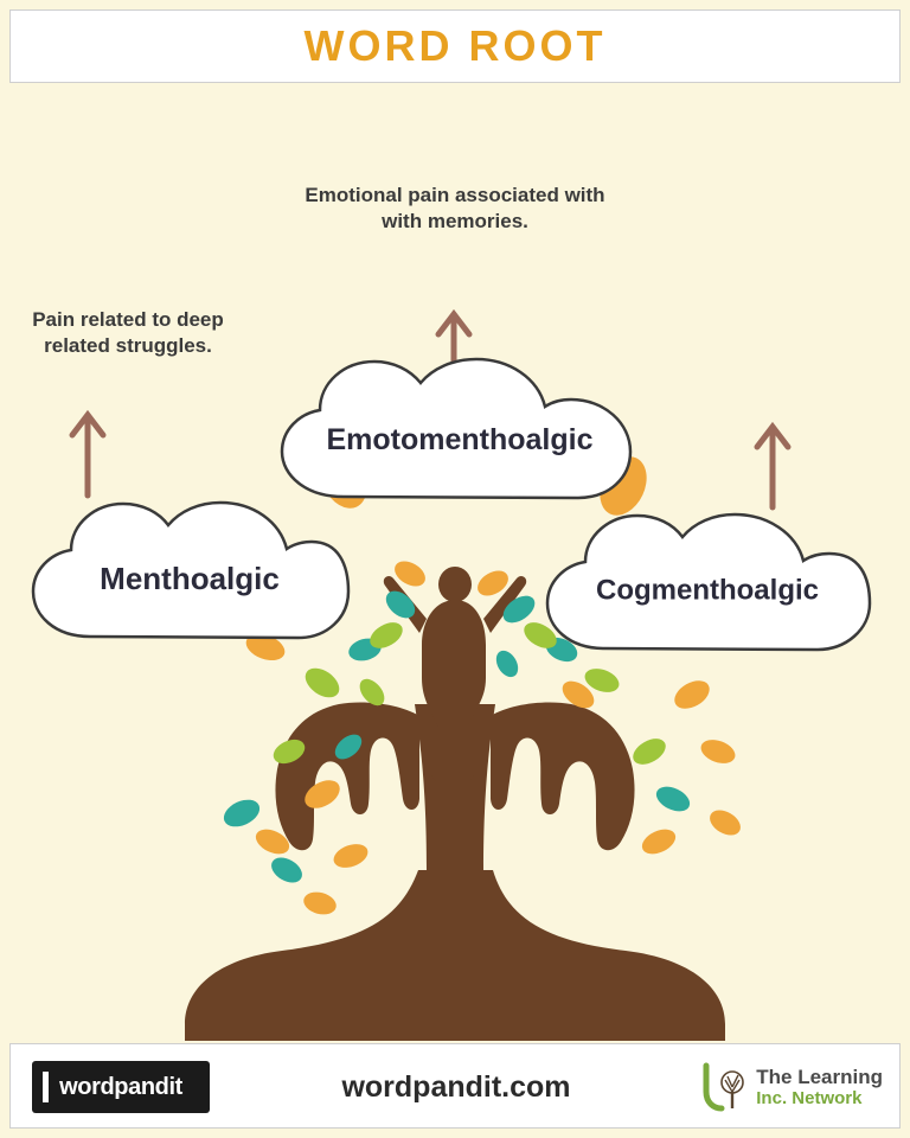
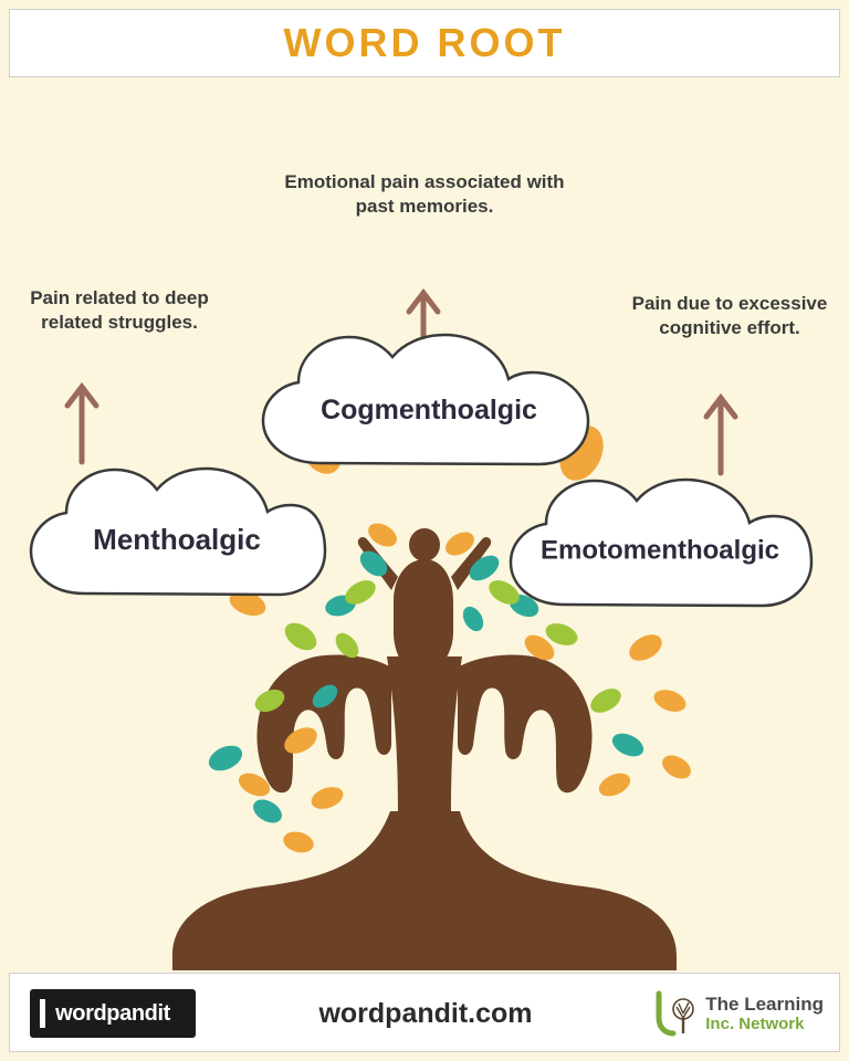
  WORD ROOT
- Emotional pain associated with with memories.
+ Emotional pain associated with past memories.
  Pain related to deep related struggles.
+ Pain due to excessive cognitive effort.
- Emotomenthoalgic
+ Cogmenthoalgic
  Menthoalgic
- Cogmenthoalgic
+ Emotomenthoalgic
  wordpandit
  wordpandit.com
  The Learning
  Inc. Network
